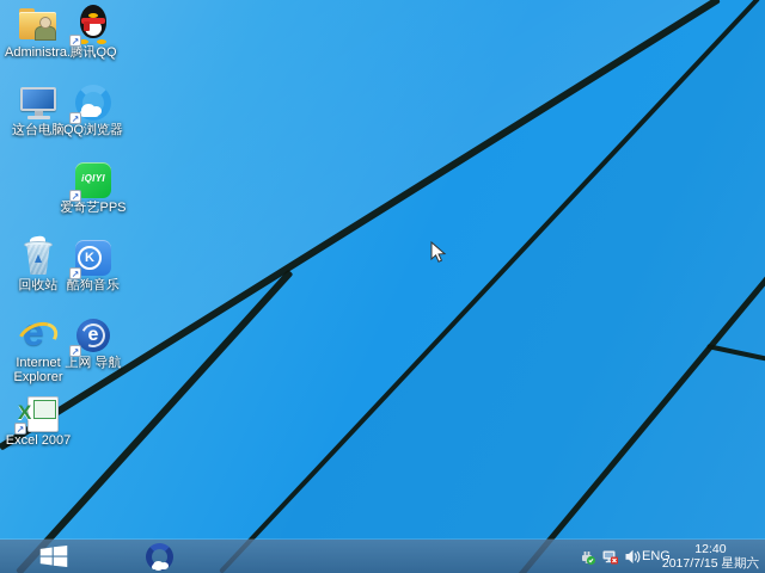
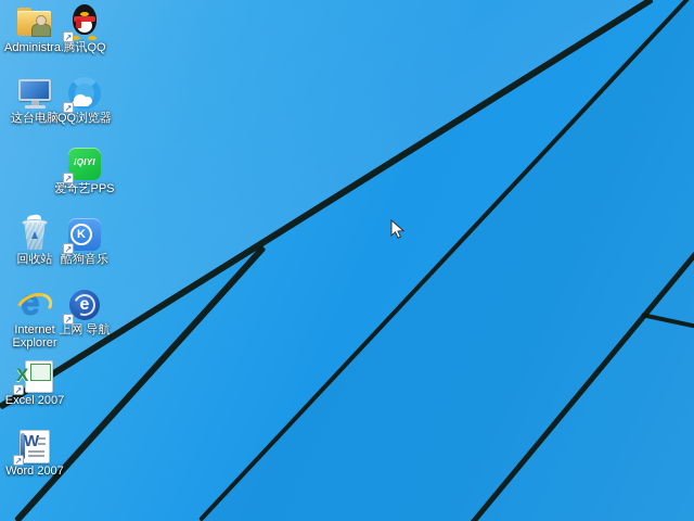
  Administra.
  这台电脑
  回收站
  e
  Internet Explorer
  X
  Excel 2007
+ W
+ Word 2007
  腾讯QQ
  QQ浏览器
  iQIYI
  爱奇艺PPS
  K
  酷狗音乐
  e
  上网 导航
- ENG
- 12:40
- 2017/7/15 星期六
